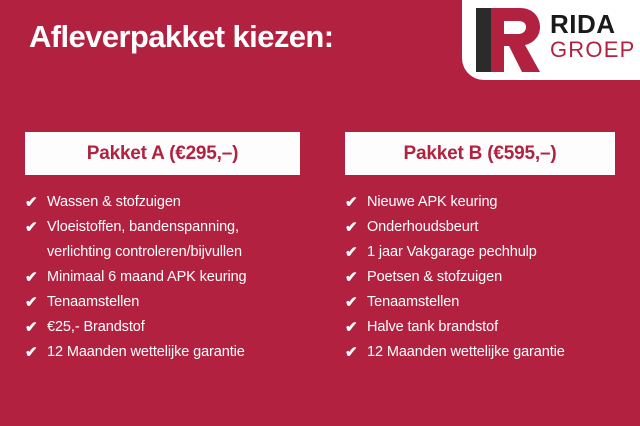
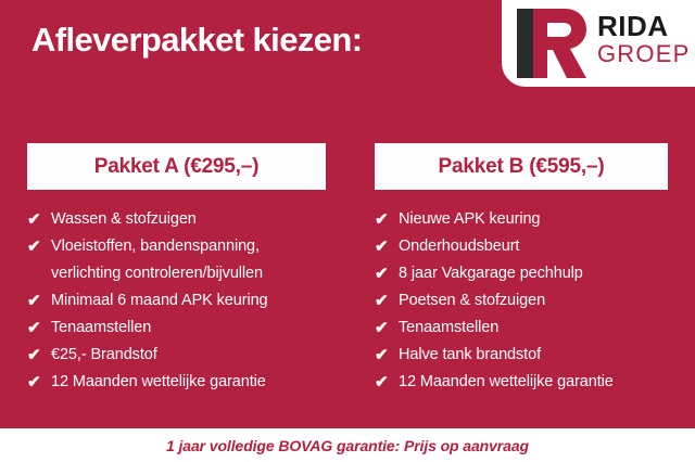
  Afleverpakket kiezen:
  RIDA
  GROEP
  Pakket A (€295,–)
  ✔
  Wassen & stofzuigen
  ✔
  Vloeistoffen, bandenspanning, verlichting controleren/bijvullen
  ✔
  Minimaal 6 maand APK keuring
  ✔
  Tenaamstellen
  ✔
  €25,- Brandstof
  ✔
  12 Maanden wettelijke garantie
  Pakket B (€595,–)
  ✔
  Nieuwe APK keuring
  ✔
  Onderhoudsbeurt
  ✔
- 1 jaar Vakgarage pechhulp
+ 8 jaar Vakgarage pechhulp
  ✔
  Poetsen & stofzuigen
  ✔
  Tenaamstellen
  ✔
  Halve tank brandstof
  ✔
  12 Maanden wettelijke garantie
+ 1 jaar volledige BOVAG garantie: Prijs op aanvraag
